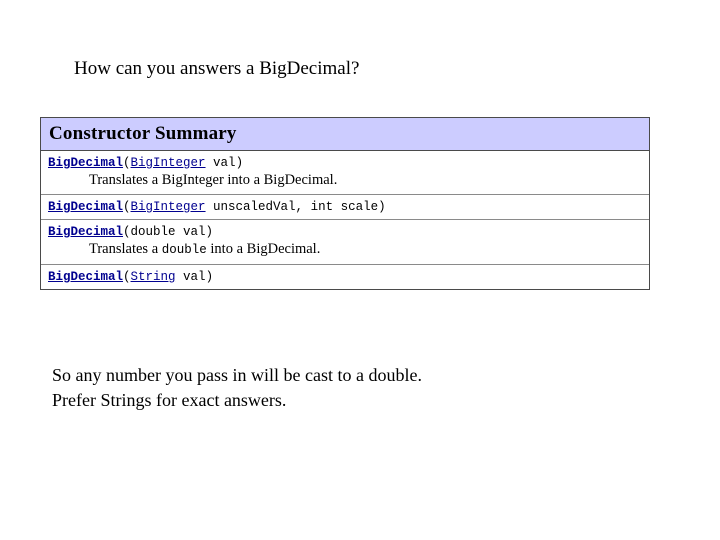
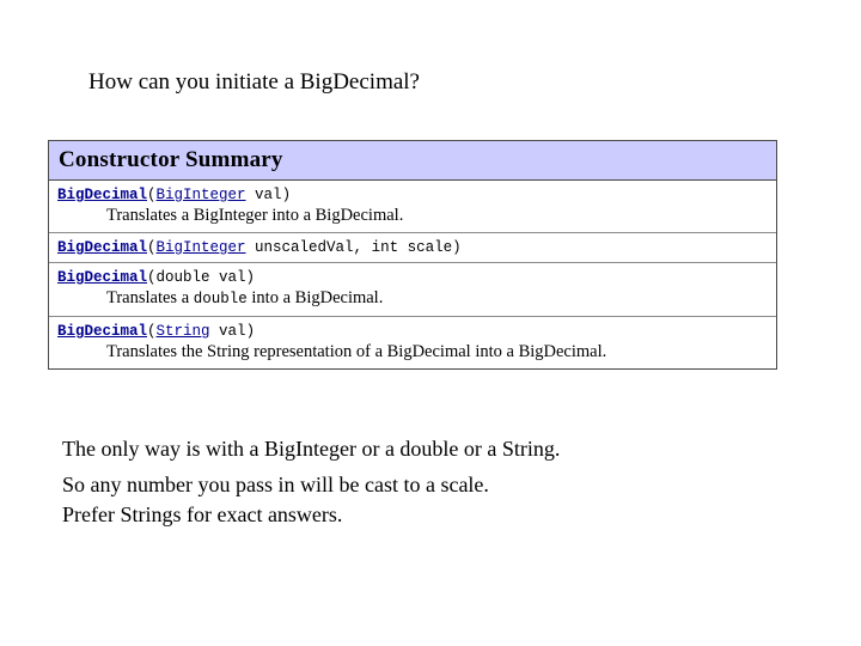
- How can you answers a BigDecimal?
+ How can you initiate a BigDecimal?
  Constructor Summary
  BigDecimal(BigInteger val)
  Translates a BigInteger into a BigDecimal.
  BigDecimal(BigInteger unscaledVal, int scale)
  BigDecimal(double val)
  Translates a double into a BigDecimal.
  BigDecimal(String val)
+ Translates the String representation of a BigDecimal into a BigDecimal.
+ The only way is with a BigInteger or a double or a String.
- So any number you pass in will be cast to a double.
+ So any number you pass in will be cast to a scale.
  Prefer Strings for exact answers.
